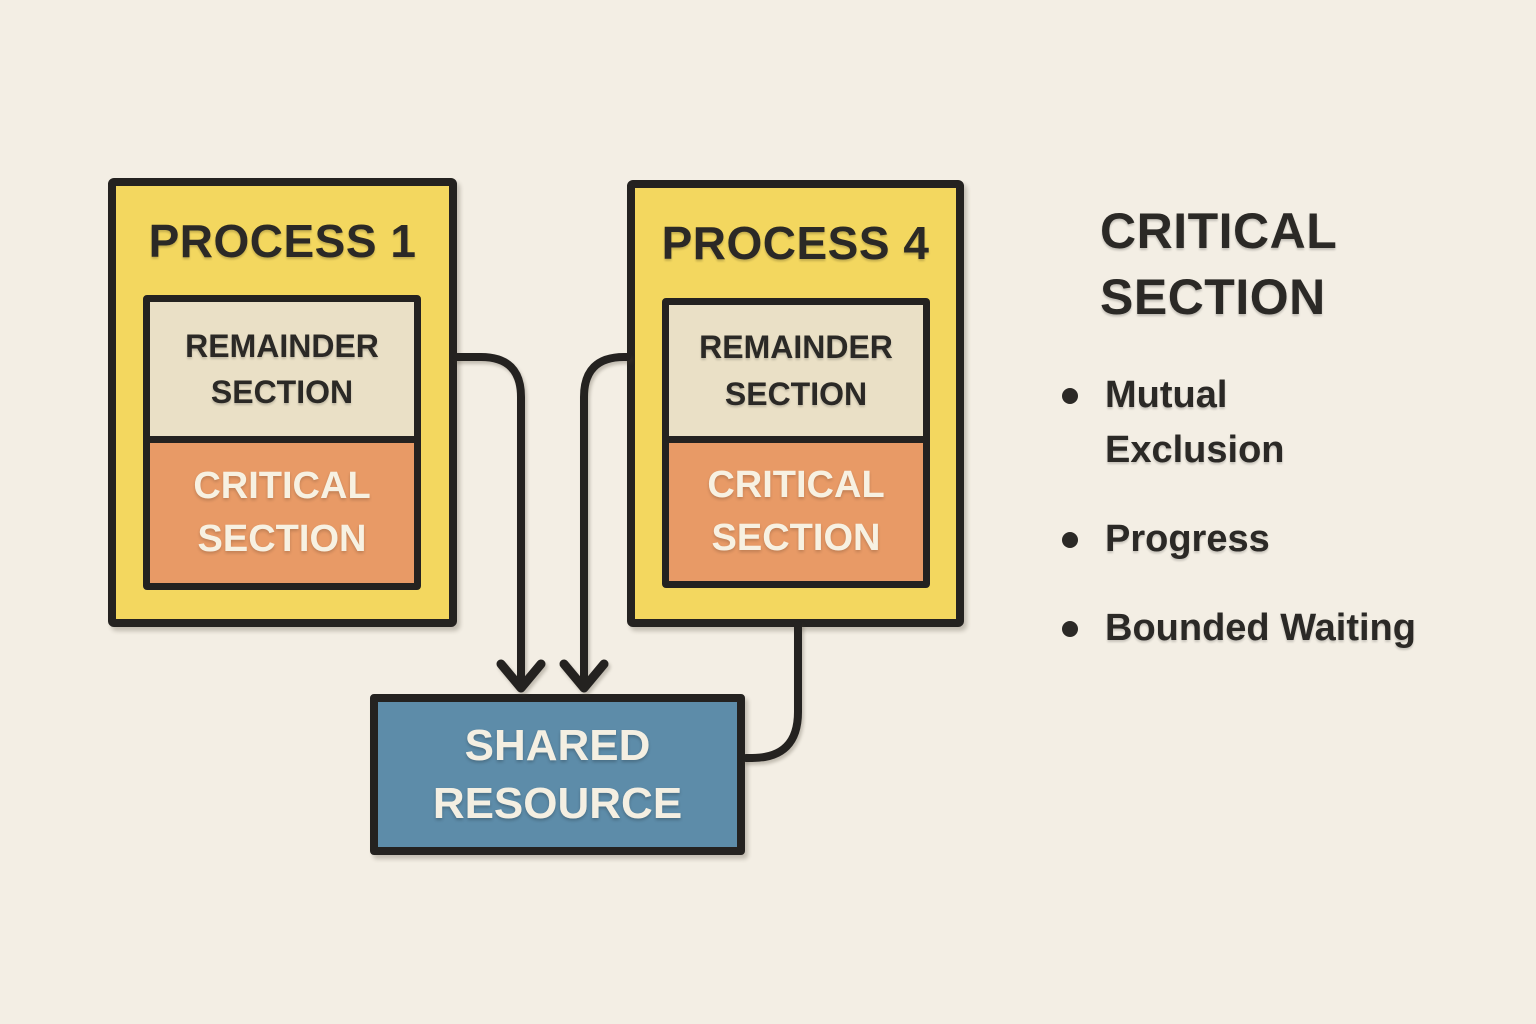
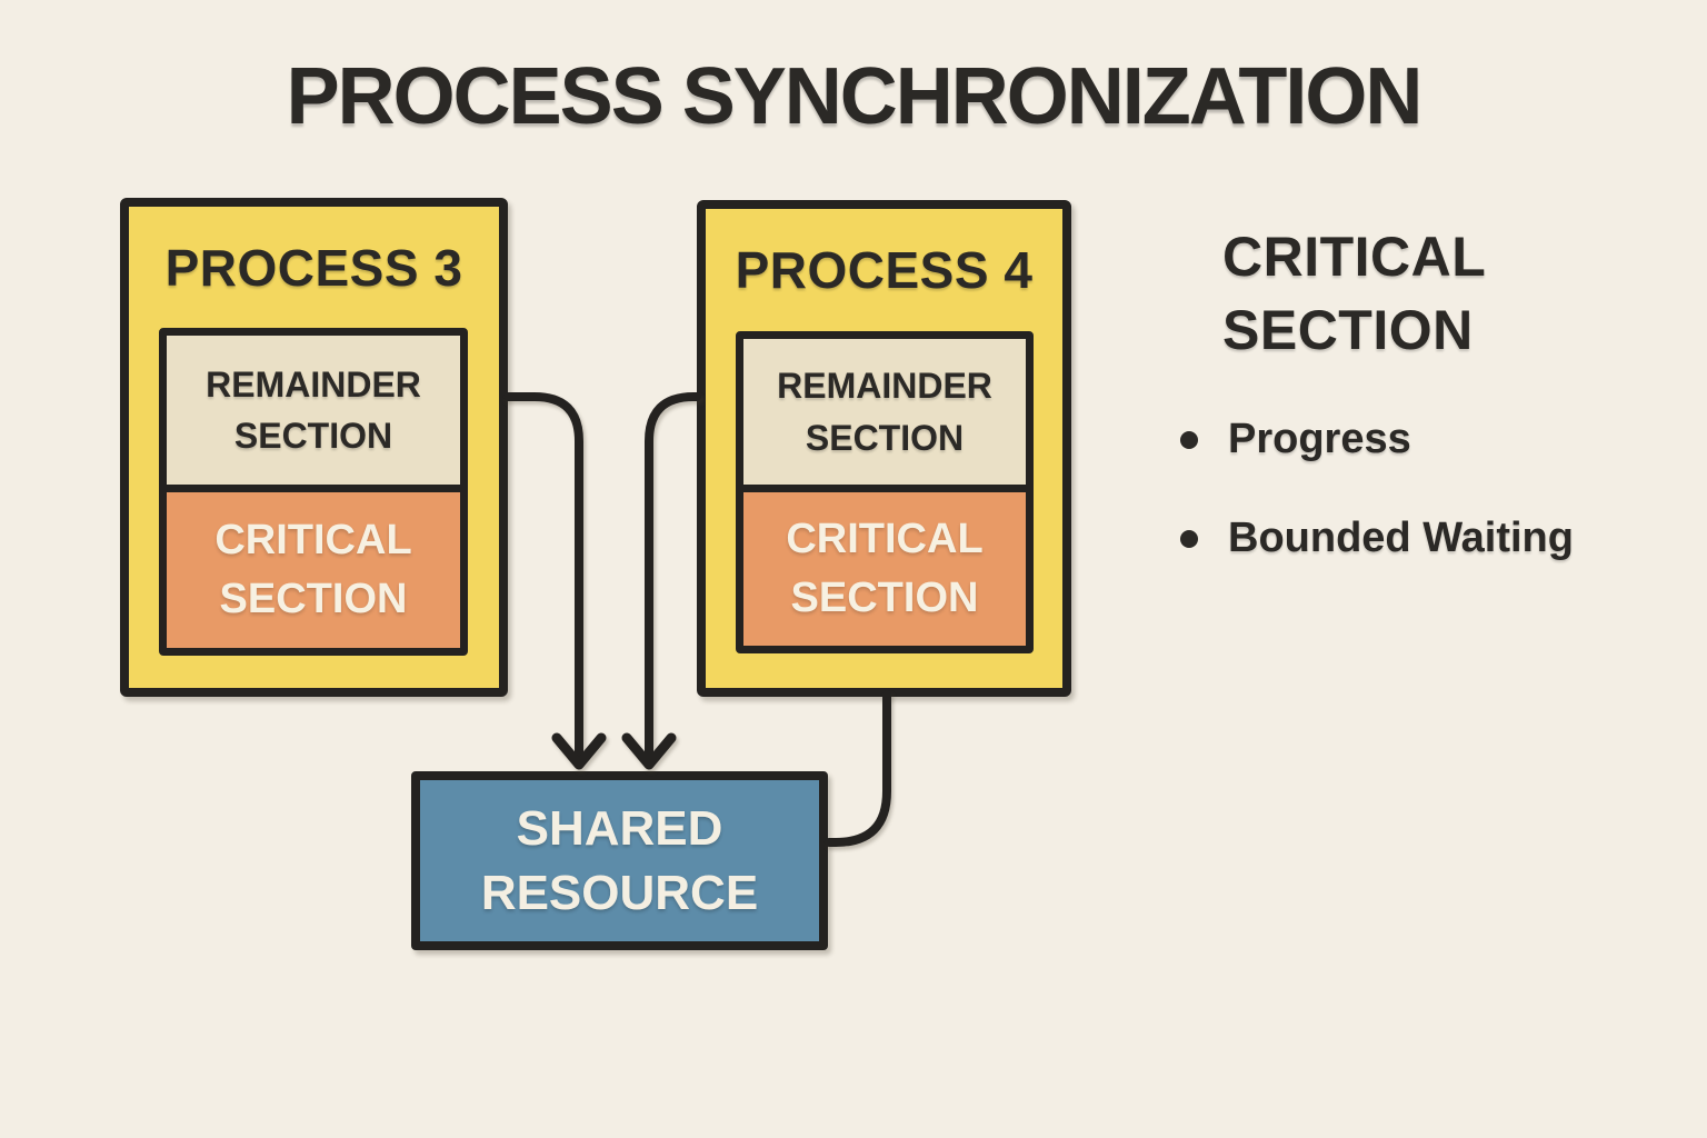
+ PROCESS SYNCHRONIZATION
- PROCESS 1
+ PROCESS 3
  REMAINDER SECTION
  CRITICAL SECTION
  PROCESS 4
  REMAINDER SECTION
  CRITICAL SECTION
  SHARED RESOURCE
  CRITICAL SECTION
- Mutual
- Exclusion
  Progress
  Bounded Waiting
